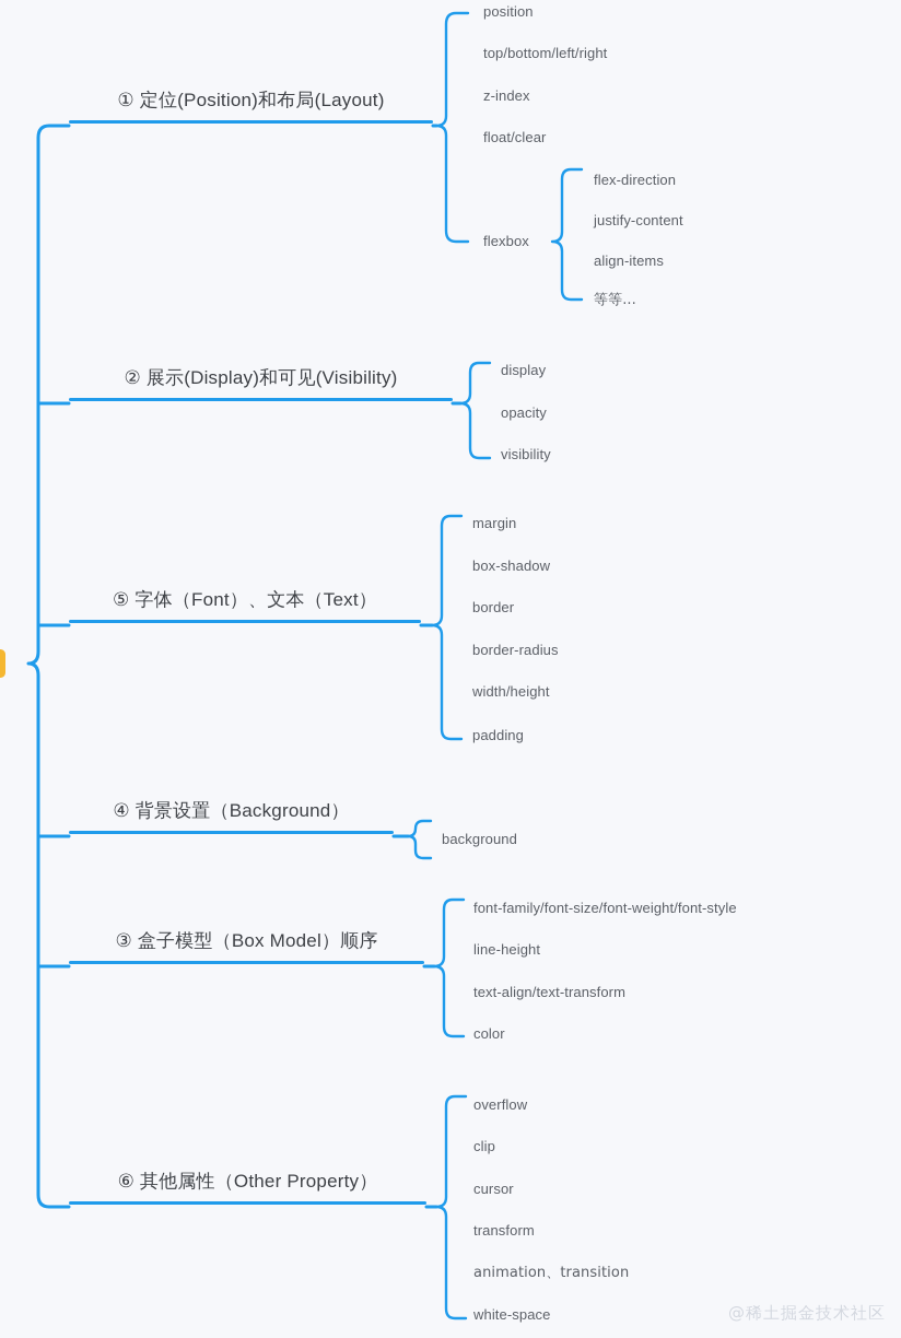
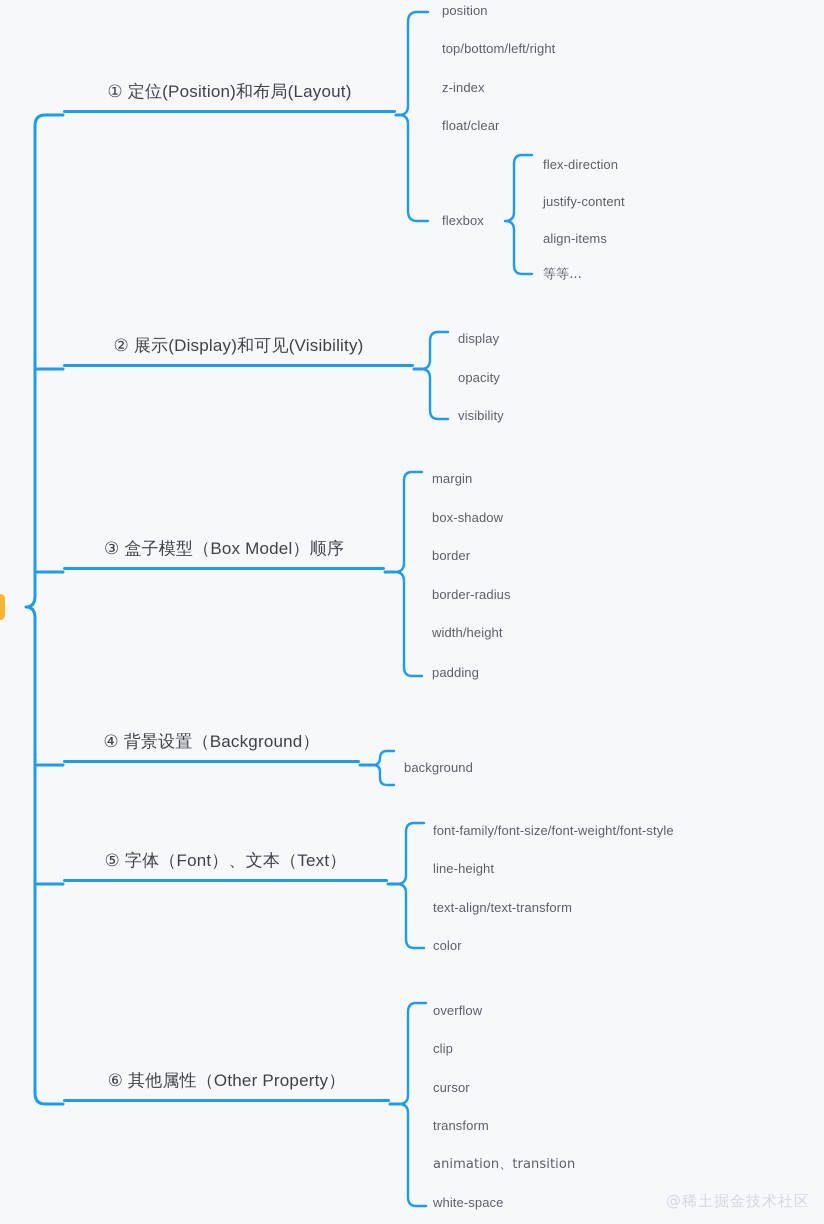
  ① 定位(Position)和布局(Layout)
  position
  top/bottom/left/right
  z-index
  float/clear
  flexbox
  flex-direction
  justify-content
  align-items
  等等...
  ② 展示(Display)和可见(Visibility)
  display
  opacity
  visibility
- ⑤ 字体（Font）、文本（Text）
+ ③ 盒子模型（Box Model）顺序
  margin
  box-shadow
  border
  border-radius
  width/height
  padding
  ④ 背景设置（Background）
  background
- ③ 盒子模型（Box Model）顺序
+ ⑤ 字体（Font）、文本（Text）
  font-family/font-size/font-weight/font-style
  line-height
  text-align/text-transform
  color
  ⑥ 其他属性（Other Property）
  overflow
  clip
  cursor
  transform
  animation、transition
  white-space
  @稀土掘金技术社区
